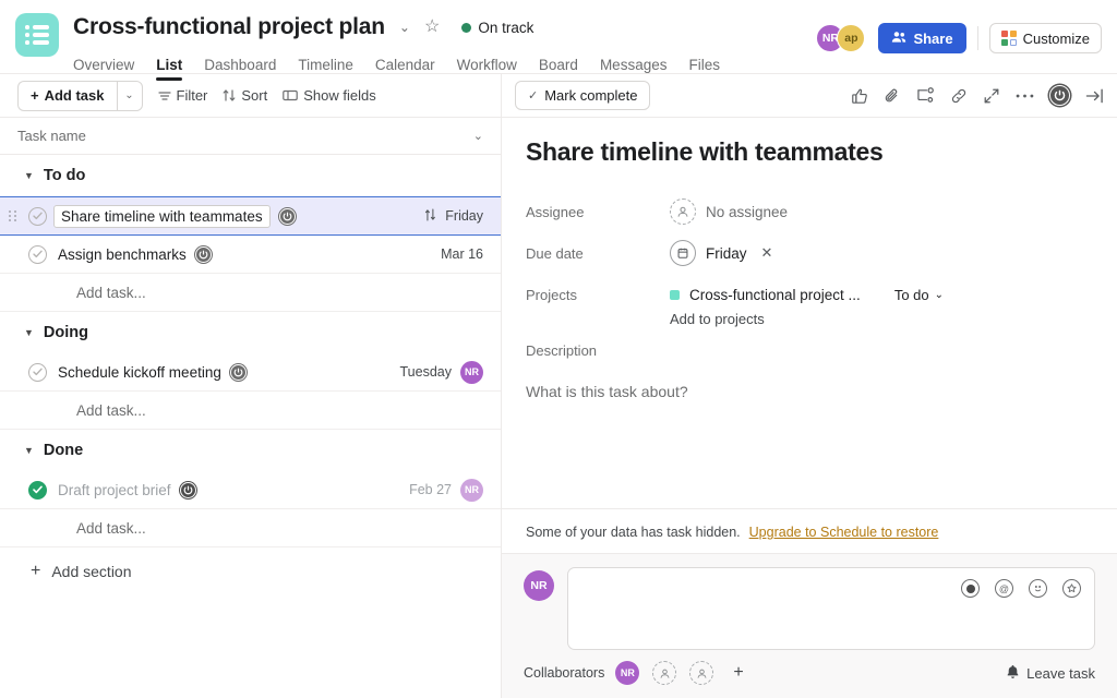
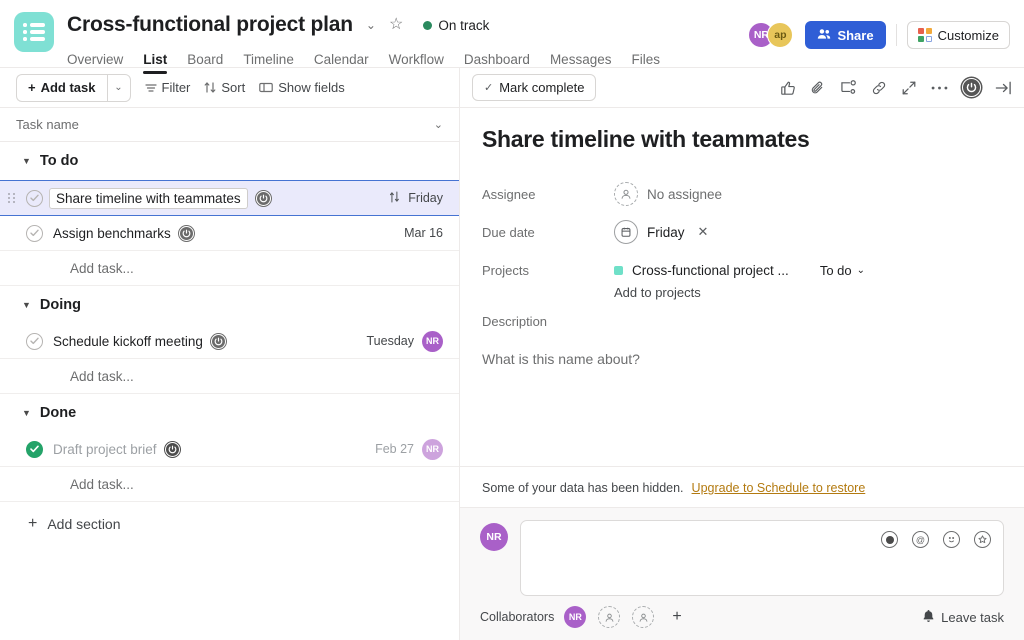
  Cross-functional project plan
  ⌄
  ☆
  On track
  Overview
  List
- Dashboard
+ Board
  Timeline
  Calendar
  Workflow
- Board
+ Dashboard
  Messages
  Files
  NR
  ap
  Share
  Customize
  +
  Add task
  ⌄
  Filter
  Sort
  Show fields
  Task name
  ⌄
  ▼
  To do
  Share timeline with teammates
  Friday
  Assign benchmarks
  Mar 16
  Add task...
  ▼
  Doing
  Schedule kickoff meeting
  Tuesday
  NR
  Add task...
  ▼
  Done
  Draft project brief
  Feb 27
  NR
  Add task...
  +
  Add section
  ✓
  Mark complete
  Share timeline with teammates
  Assignee
  No assignee
  Due date
  Friday
  ✕
  Projects
  Cross-functional project ...
  To do
  ⌄
  Add to projects
  Description
- What is this task about?
+ What is this name about?
- Some of your data has task hidden.
+ Some of your data has been hidden.
  Upgrade to Schedule to restore
  NR
  @
  Collaborators
  NR
  +
  Leave task
